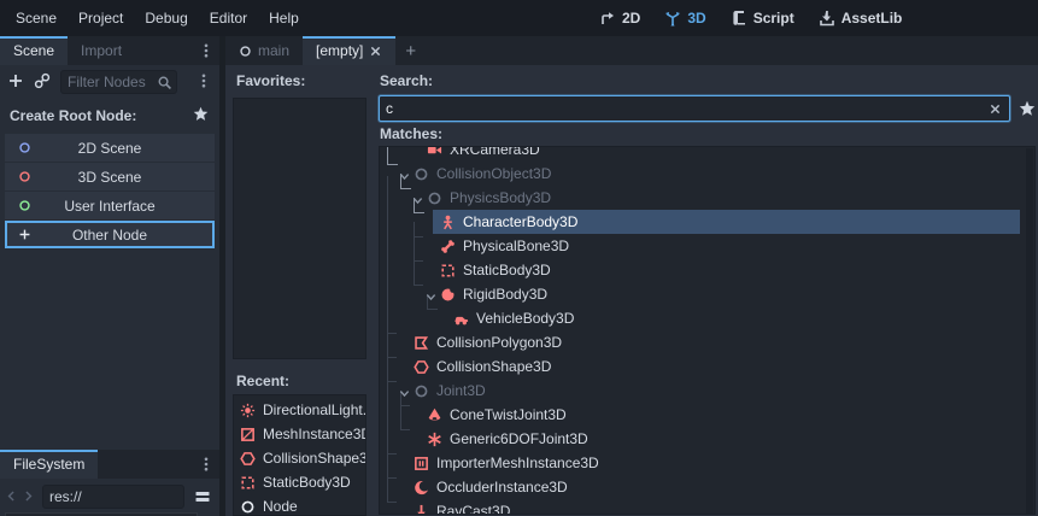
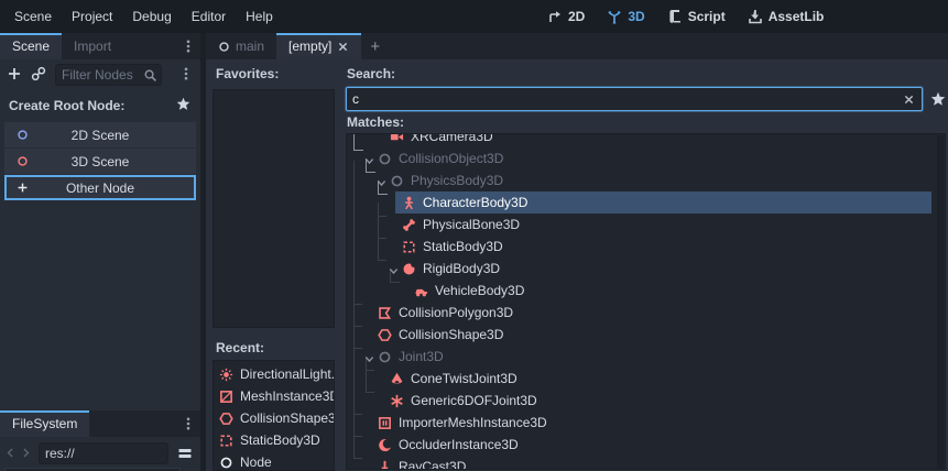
  Scene
  Project
  Debug
  Editor
  Help
  2D
  3D
  Script
  AssetLib
  Scene
  Import
  Filter Nodes
  Create Root Node:
  2D Scene
  3D Scene
- User Interface
  Other Node
  FileSystem
  res://
  main
  [empty]
  +
  Favorites:
  Recent:
  DirectionalLight.
  MeshInstance3
  CollisionShape3
  StaticBody3D
  Node
  Search:
  c
  Matches:
  XRCamera3D
  CollisionObject3D
  PhysicsBody3D
  CharacterBody3D
  PhysicalBone3D
  StaticBody3D
  RigidBody3D
  VehicleBody3D
  CollisionPolygon3D
  CollisionShape3D
  Joint3D
  ConeTwistJoint3D
  Generic6DOFJoint3D
  ImporterMeshInstance3D
  OccluderInstance3D
  RayCast3D
